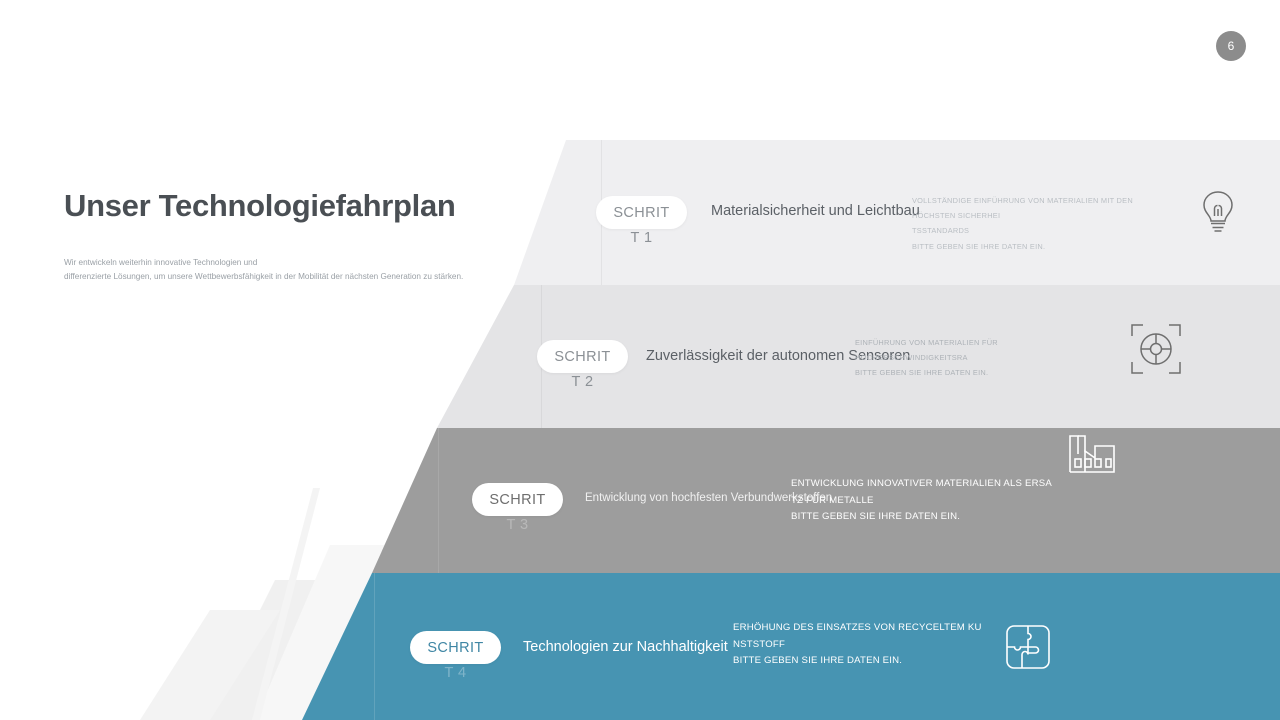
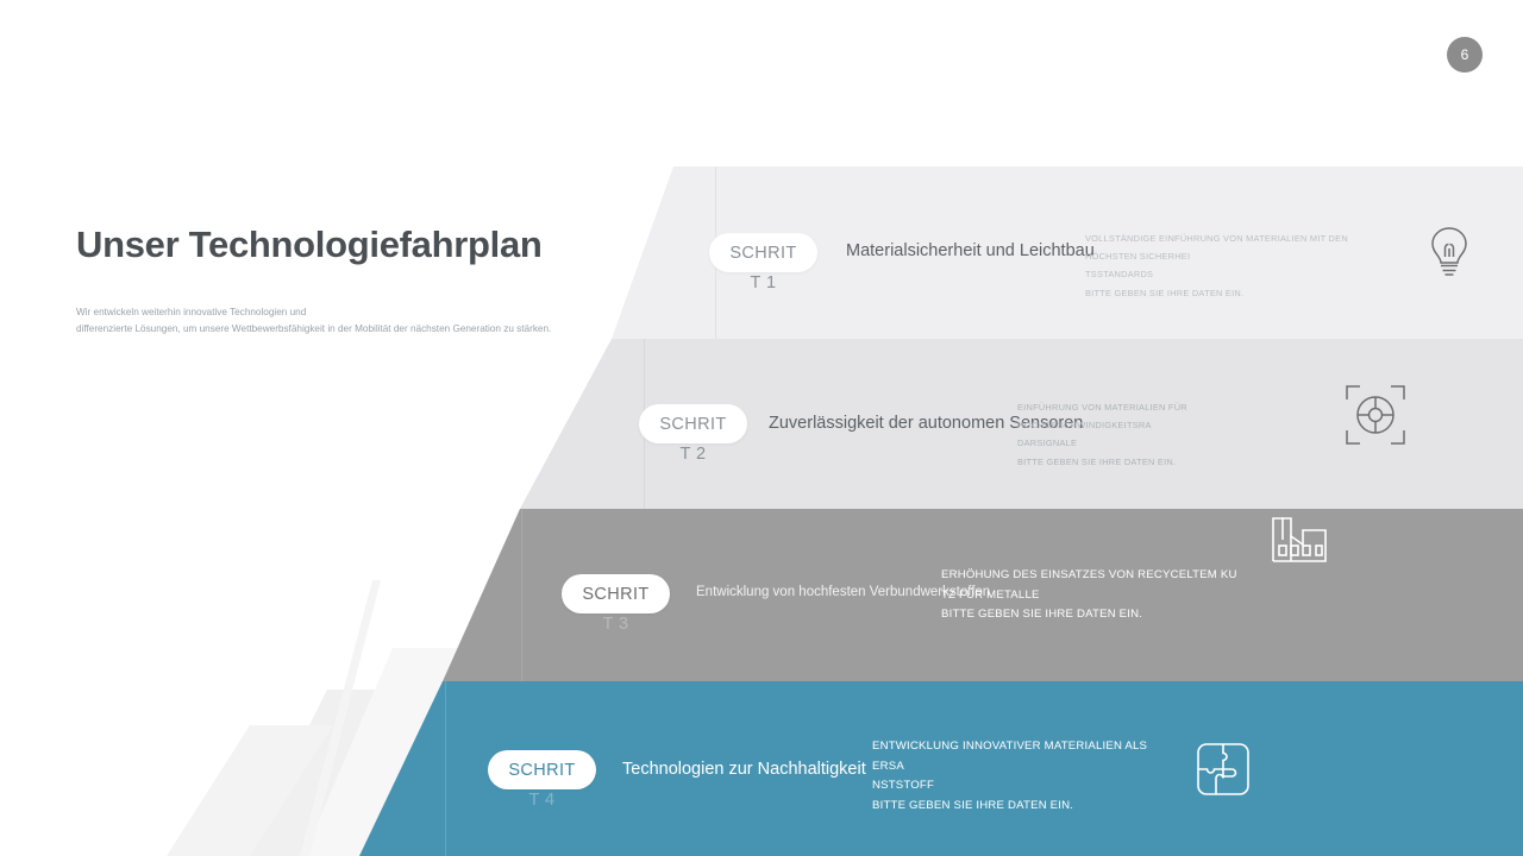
  6
  Unser Technologiefahrplan
  Wir entwickeln weiterhin innovative Technologien und
  differenzierte Lösungen, um unsere Wettbewerbsfähigkeit in der Mobilität der nächsten Generation zu stärken.
  SCHRIT
  T 1
  Materialsicherheit und Leichtbau
  VOLLSTÄNDIGE EINFÜHRUNG VON MATERIALIEN MIT DEN HÖCHSTEN SICHERHEI
  TSSTANDARDS
  BITTE GEBEN SIE IHRE DATEN EIN.
  SCHRIT
  T 2
  Zuverlässigkeit der autonomen Sensoren
  EINFÜHRUNG VON MATERIALIEN FÜR HOCHGESCHWINDIGKEITSRA
+ DARSIGNALE
  BITTE GEBEN SIE IHRE DATEN EIN.
  SCHRIT
  T 3
  Entwicklung von hochfesten Verbundwerkstoffen
- ENTWICKLUNG INNOVATIVER MATERIALIEN ALS ERSA
+ ERHÖHUNG DES EINSATZES VON RECYCELTEM KU
  TZ FÜR METALLE
  BITTE GEBEN SIE IHRE DATEN EIN.
  SCHRIT
  T 4
  Technologien zur Nachhaltigkeit
- ERHÖHUNG DES EINSATZES VON RECYCELTEM KU
+ ENTWICKLUNG INNOVATIVER MATERIALIEN ALS ERSA
  NSTSTOFF
  BITTE GEBEN SIE IHRE DATEN EIN.
